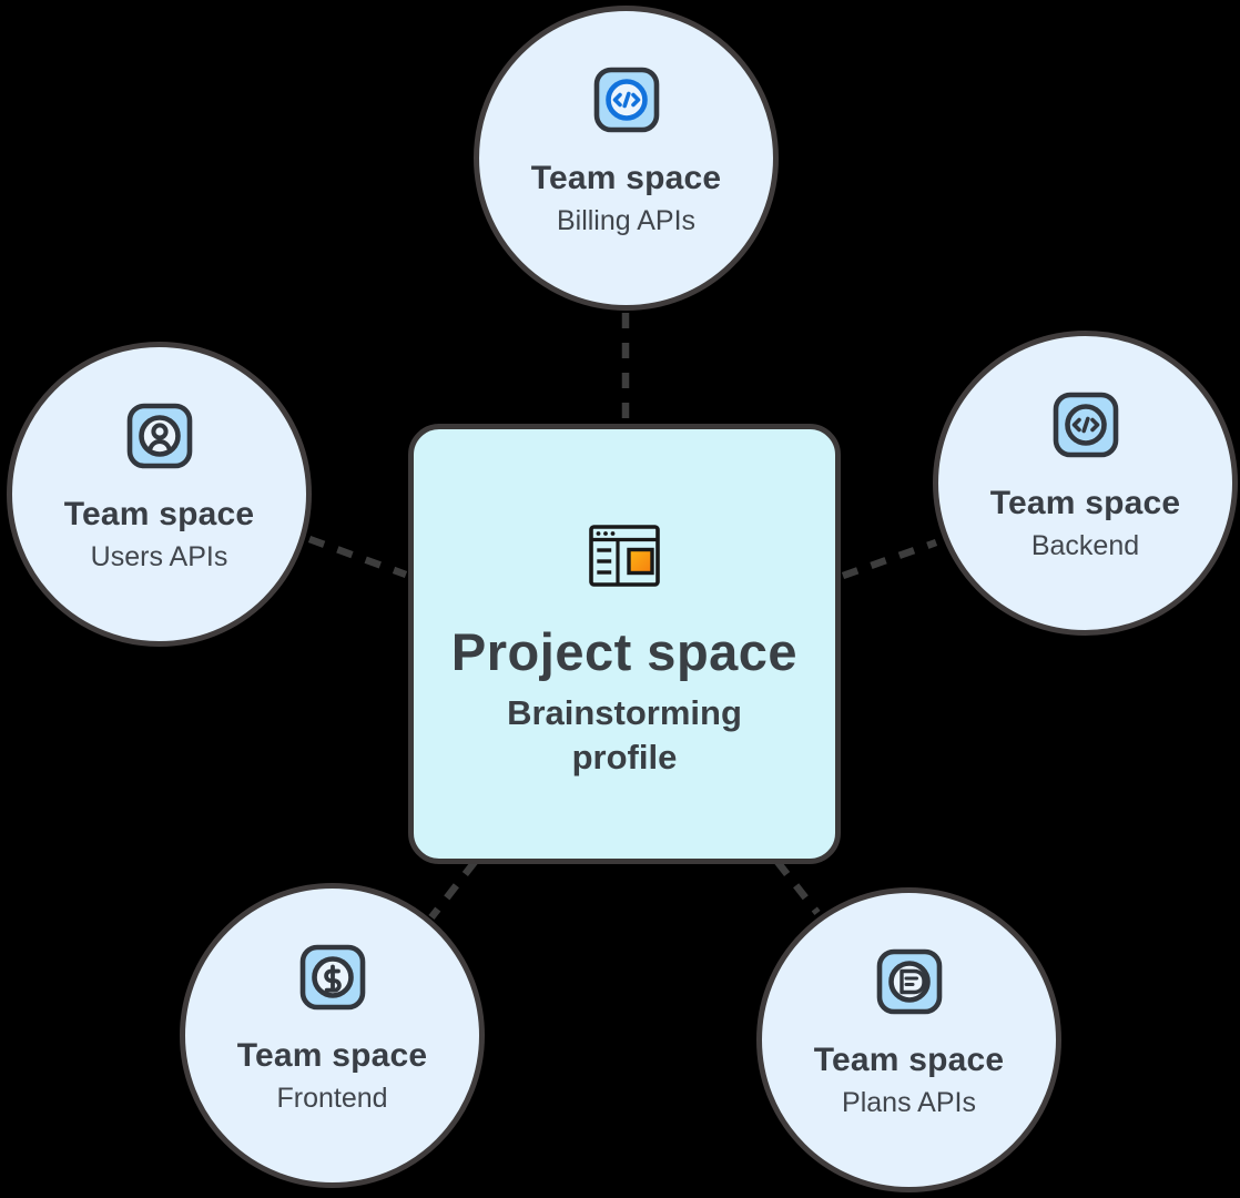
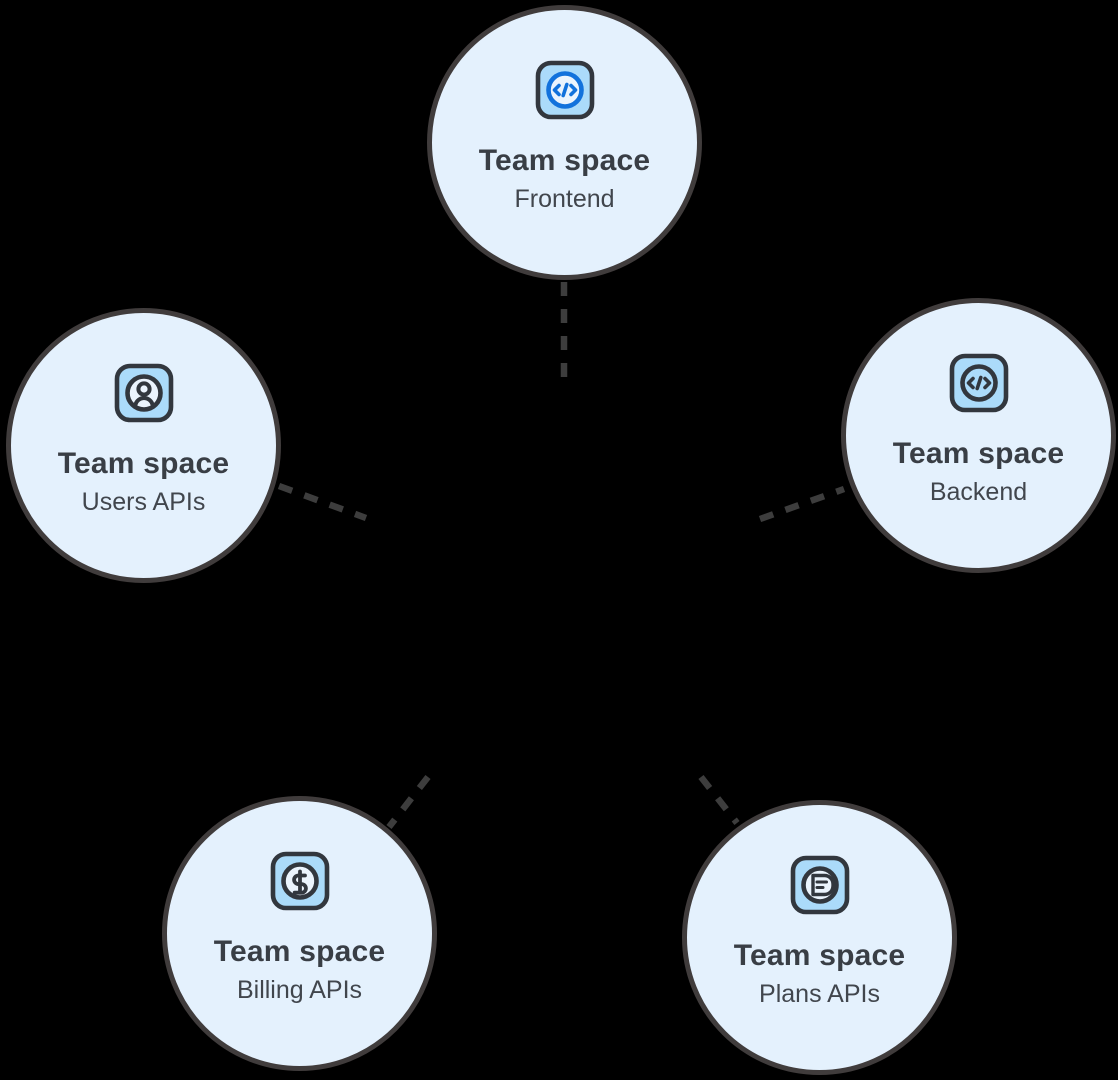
  Team space
- Billing APIs
+ Frontend
  Team space
  Users APIs
  Team space
  Backend
  Team space
- Frontend
+ Billing APIs
  Team space
  Plans APIs
- Project space
- Brainstorming profile
